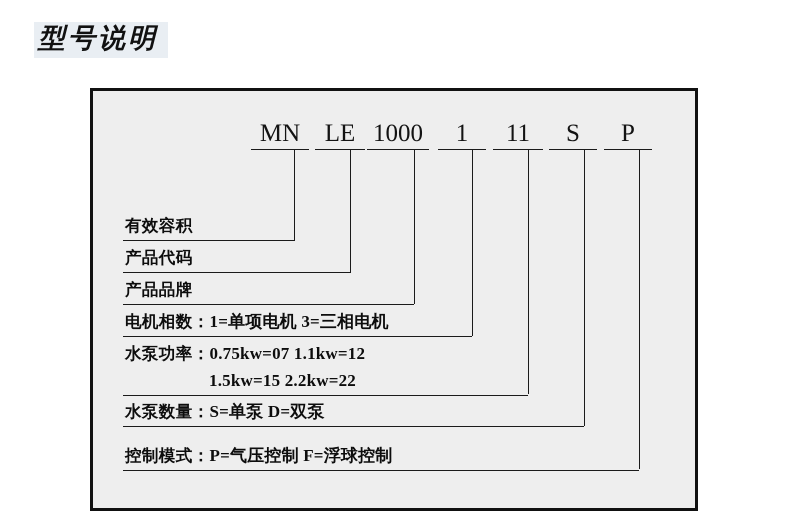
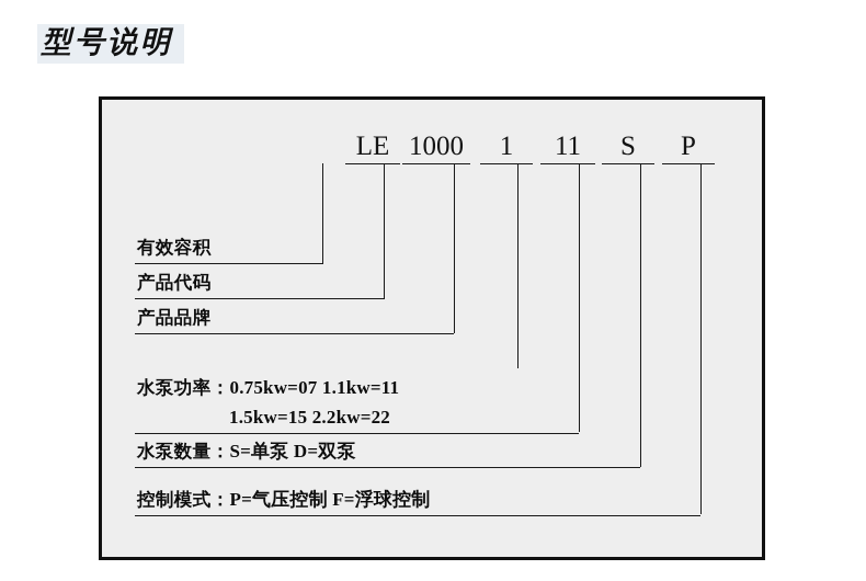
  型号说明
- MN
  LE
  1000
  1
  11
  S
  P
  有效容积
  产品代码
  产品品牌
- 电机相数：1=单项电机 3=三相电机
- 水泵功率：0.75kw=07 1.1kw=12
+ 水泵功率：0.75kw=07 1.1kw=11
  1.5kw=15 2.2kw=22
  水泵数量：S=单泵 D=双泵
  控制模式：P=气压控制 F=浮球控制
